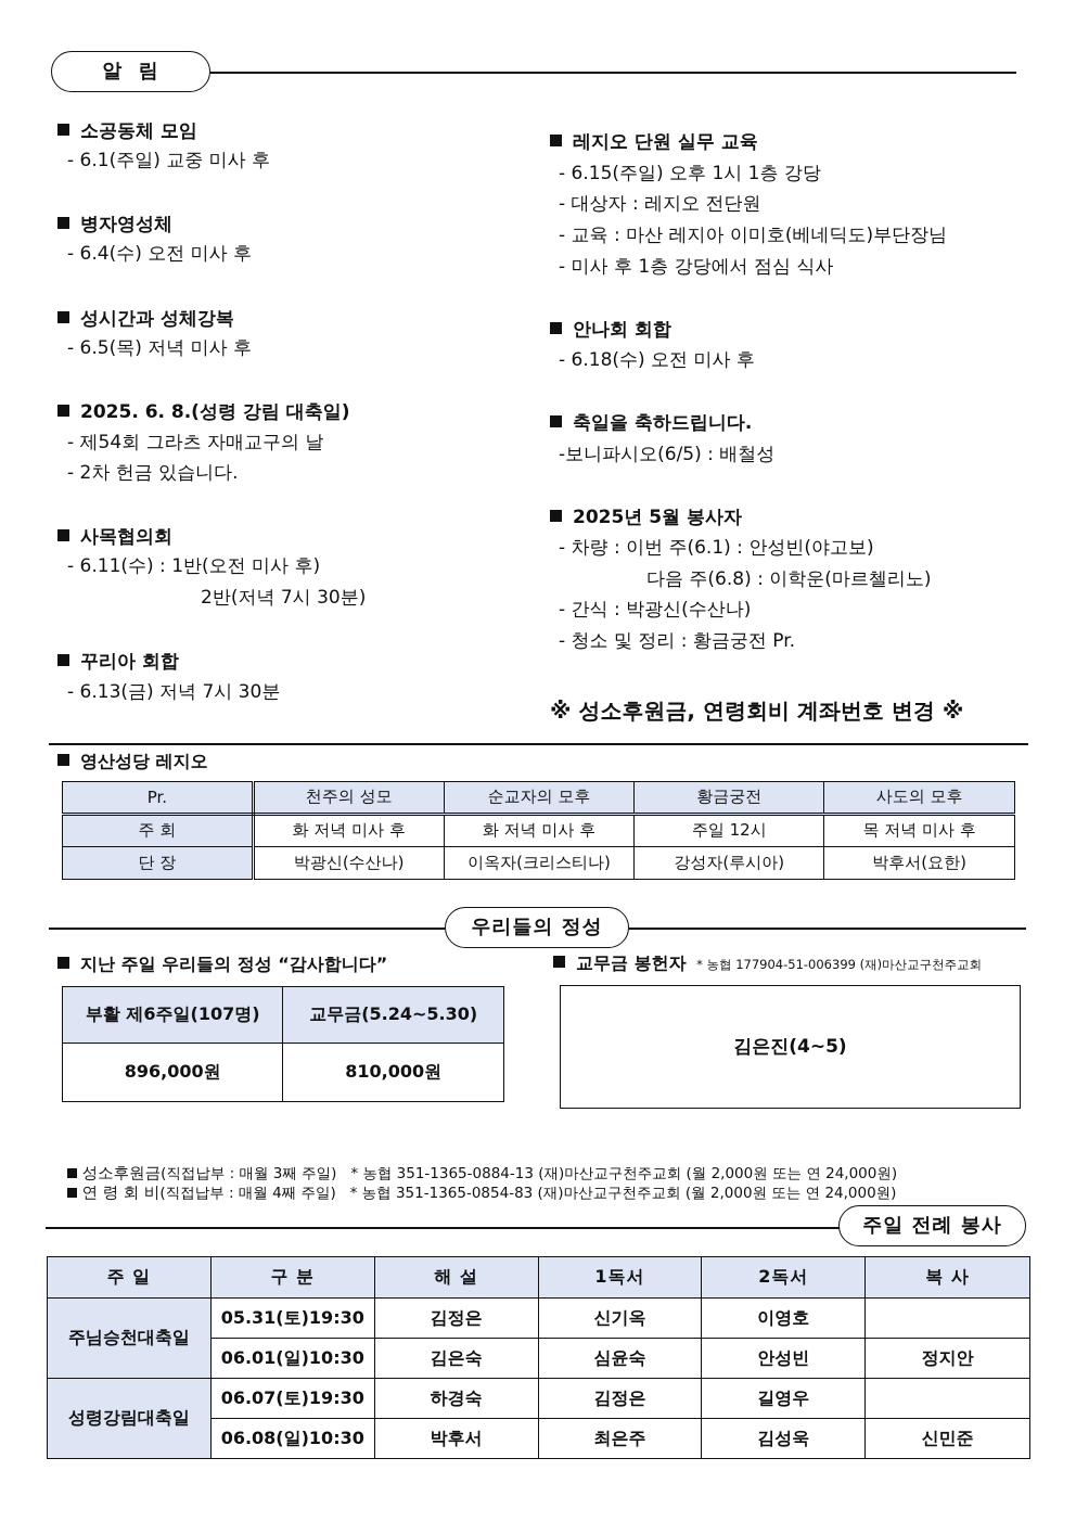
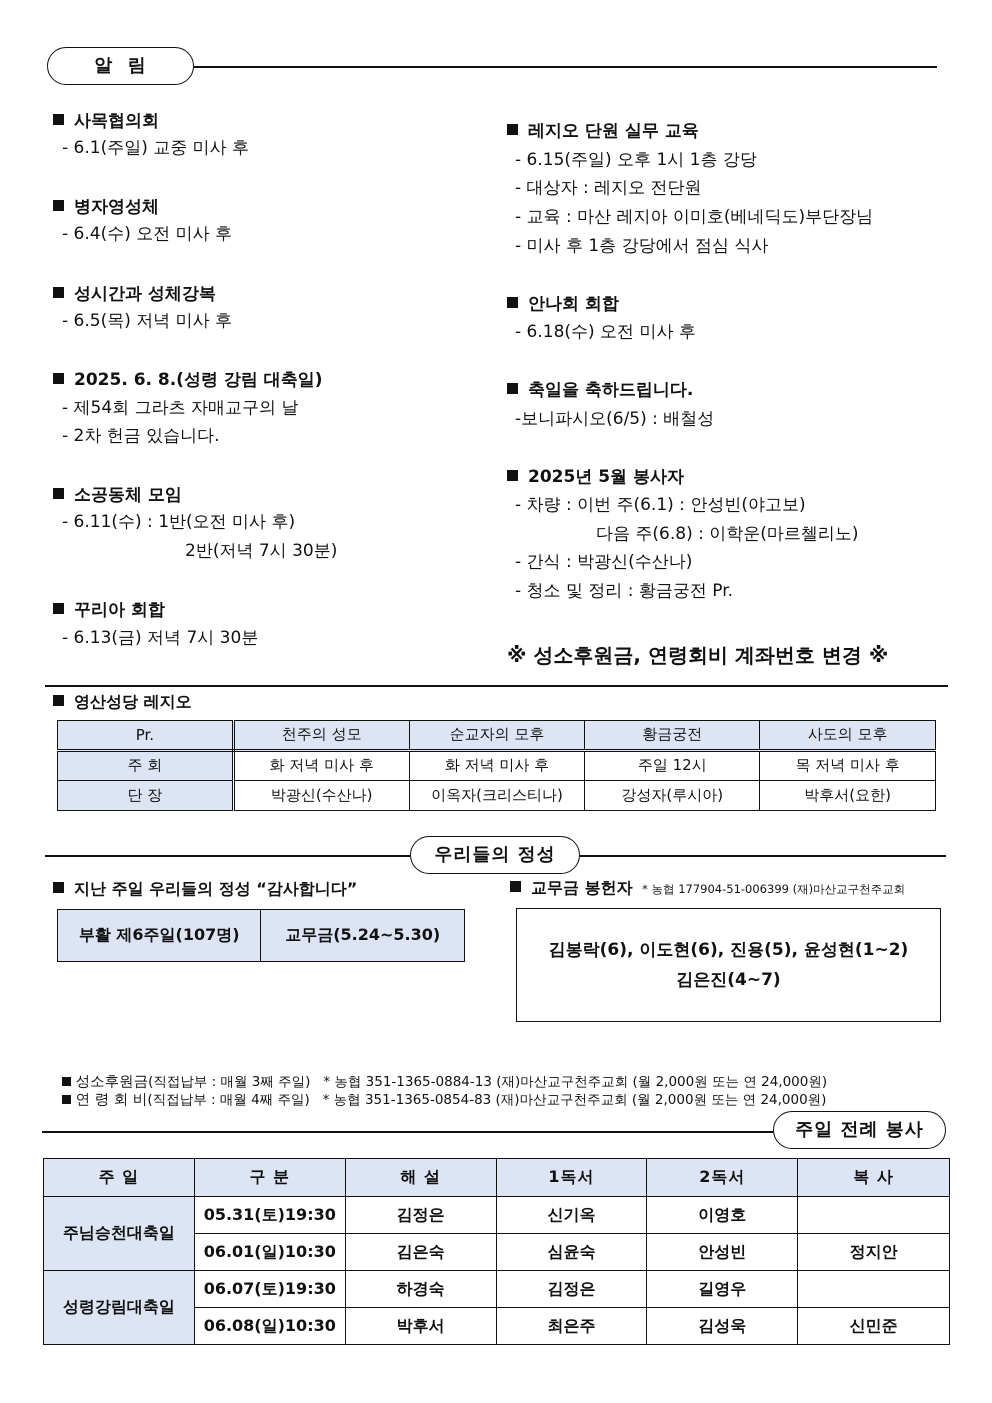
  알 림
- 소공동체 모임
+ 사목협의회
  - 6.1(주일) 교중 미사 후
  병자영성체
  - 6.4(수) 오전 미사 후
  성시간과 성체강복
  - 6.5(목) 저녁 미사 후
  2025. 6. 8.(성령 강림 대축일)
  - 제54회 그라츠 자매교구의 날
  - 2차 헌금 있습니다.
- 사목협의회
+ 소공동체 모임
  - 6.11(수) : 1반(오전 미사 후)
  2반(저녁 7시 30분)
  꾸리아 회합
  - 6.13(금) 저녁 7시 30분
  레지오 단원 실무 교육
  - 6.15(주일) 오후 1시 1층 강당
  - 대상자 : 레지오 전단원
  - 교육 : 마산 레지아 이미호(베네딕도)부단장님
  - 미사 후 1층 강당에서 점심 식사
  안나회 회합
  - 6.18(수) 오전 미사 후
  축일을 축하드립니다.
  -보니파시오(6/5) : 배철성
  2025년 5월 봉사자
  - 차량 : 이번 주(6.1) : 안성빈(야고보)
  다음 주(6.8) : 이학운(마르첼리노)
  - 간식 : 박광신(수산나)
  - 청소 및 정리 : 황금궁전 Pr.
  ※ 성소후원금, 연령회비 계좌번호 변경 ※
  영산성당 레지오
  Pr.	천주의 성모	순교자의 모후	황금궁전	사도의 모후
  주 회	화 저녁 미사 후	화 저녁 미사 후	주일 12시	목 저녁 미사 후
  단 장	박광신(수산나)	이옥자(크리스티나)	강성자(루시아)	박후서(요한)
  우리들의 정성
  지난 주일 우리들의 정성 “감사합니다”
  부활 제6주일(107명)	교무금(5.24~5.30)
- 896,000원	810,000원
  교무금 봉헌자 * 농협 177904-51-006399 (재)마산교구천주교회
+ 김봉락(6), 이도현(6), 진용(5), 윤성현(1~2)
- 김은진(4~5)
+ 김은진(4~7)
  성소후원금(직접납부 : 매월 3째 주일) * 농협 351-1365-0884-13 (재)마산교구천주교회 (월 2,000원 또는 연 24,000원)
  연 령 회 비(직접납부 : 매월 4째 주일) * 농협 351-1365-0854-83 (재)마산교구천주교회 (월 2,000원 또는 연 24,000원)
  주일 전례 봉사
  주 일	구 분	해 설	1독서	2독서	복 사
  주님승천대축일	05.31(토)19:30	김정은	신기옥	이영호
  06.01(일)10:30	김은숙	심윤숙	안성빈	정지안
  성령강림대축일	06.07(토)19:30	하경숙	김정은	길영우
  06.08(일)10:30	박후서	최은주	김성욱	신민준
